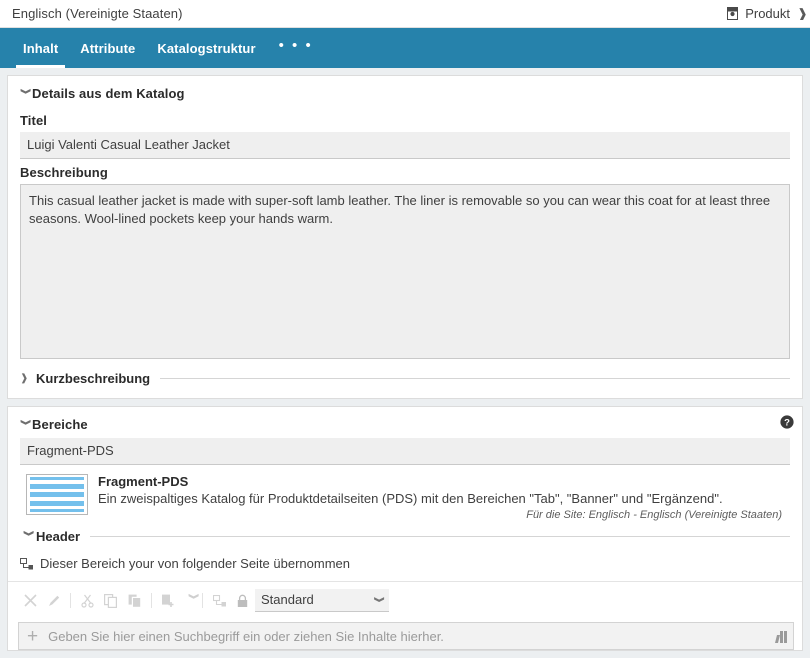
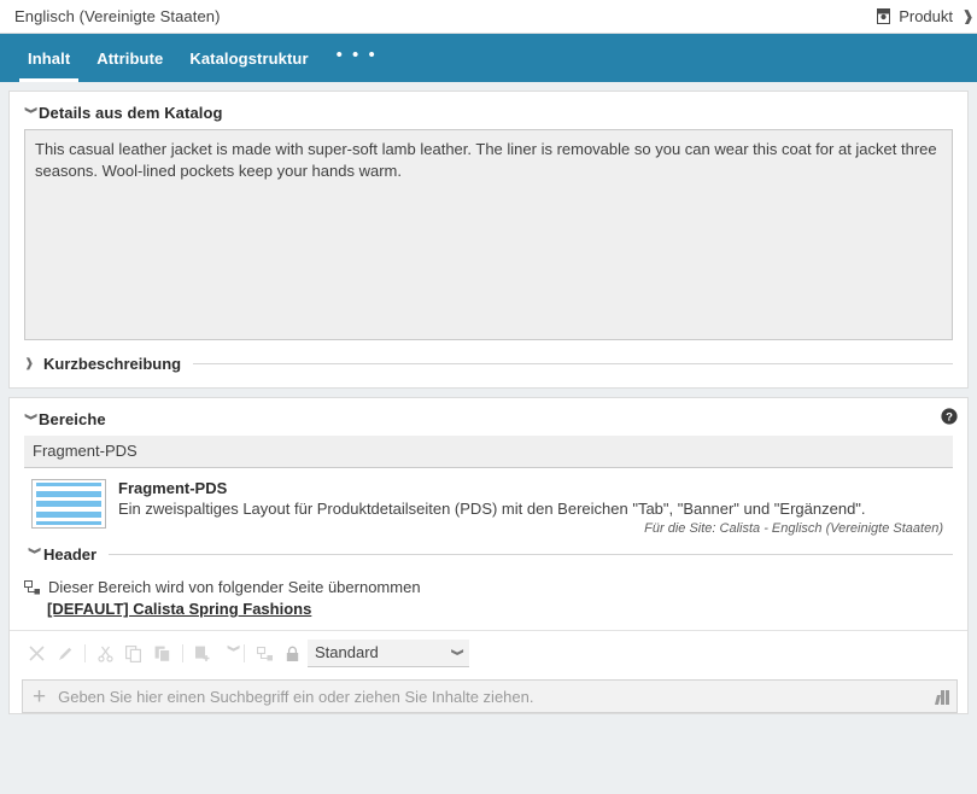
  Englisch (Vereinigte Staaten)
  Produkt
  ❱
  Inhalt
  Attribute
  Katalogstruktur
  • • •
  Details aus dem Katalog
- Titel
- Luigi Valenti Casual Leather Jacket
- Beschreibung
- This casual leather jacket is made with super-soft lamb leather. The liner is removable so you can wear this coat for at least three seasons. Wool-lined pockets keep your hands warm.
+ This casual leather jacket is made with super-soft lamb leather. The liner is removable so you can wear this coat for at jacket three seasons. Wool-lined pockets keep your hands warm.
  ❱
  Kurzbeschreibung
  Bereiche
  ?
  Fragment-PDS
  Fragment-PDS
- Ein zweispaltiges Katalog für Produktdetailseiten (PDS) mit den Bereichen "Tab", "Banner" und "Ergänzend".
+ Ein zweispaltiges Layout für Produktdetailseiten (PDS) mit den Bereichen "Tab", "Banner" und "Ergänzend".
- Für die Site: Englisch - Englisch (Vereinigte Staaten)
+ Für die Site: Calista - Englisch (Vereinigte Staaten)
  Header
- Dieser Bereich your von folgender Seite übernommen
+ Dieser Bereich wird von folgender Seite übernommen
+ [DEFAULT] Calista Spring Fashions
  Standard
  +
- Geben Sie hier einen Suchbegriff ein oder ziehen Sie Inhalte hierher.
+ Geben Sie hier einen Suchbegriff ein oder ziehen Sie Inhalte ziehen.
